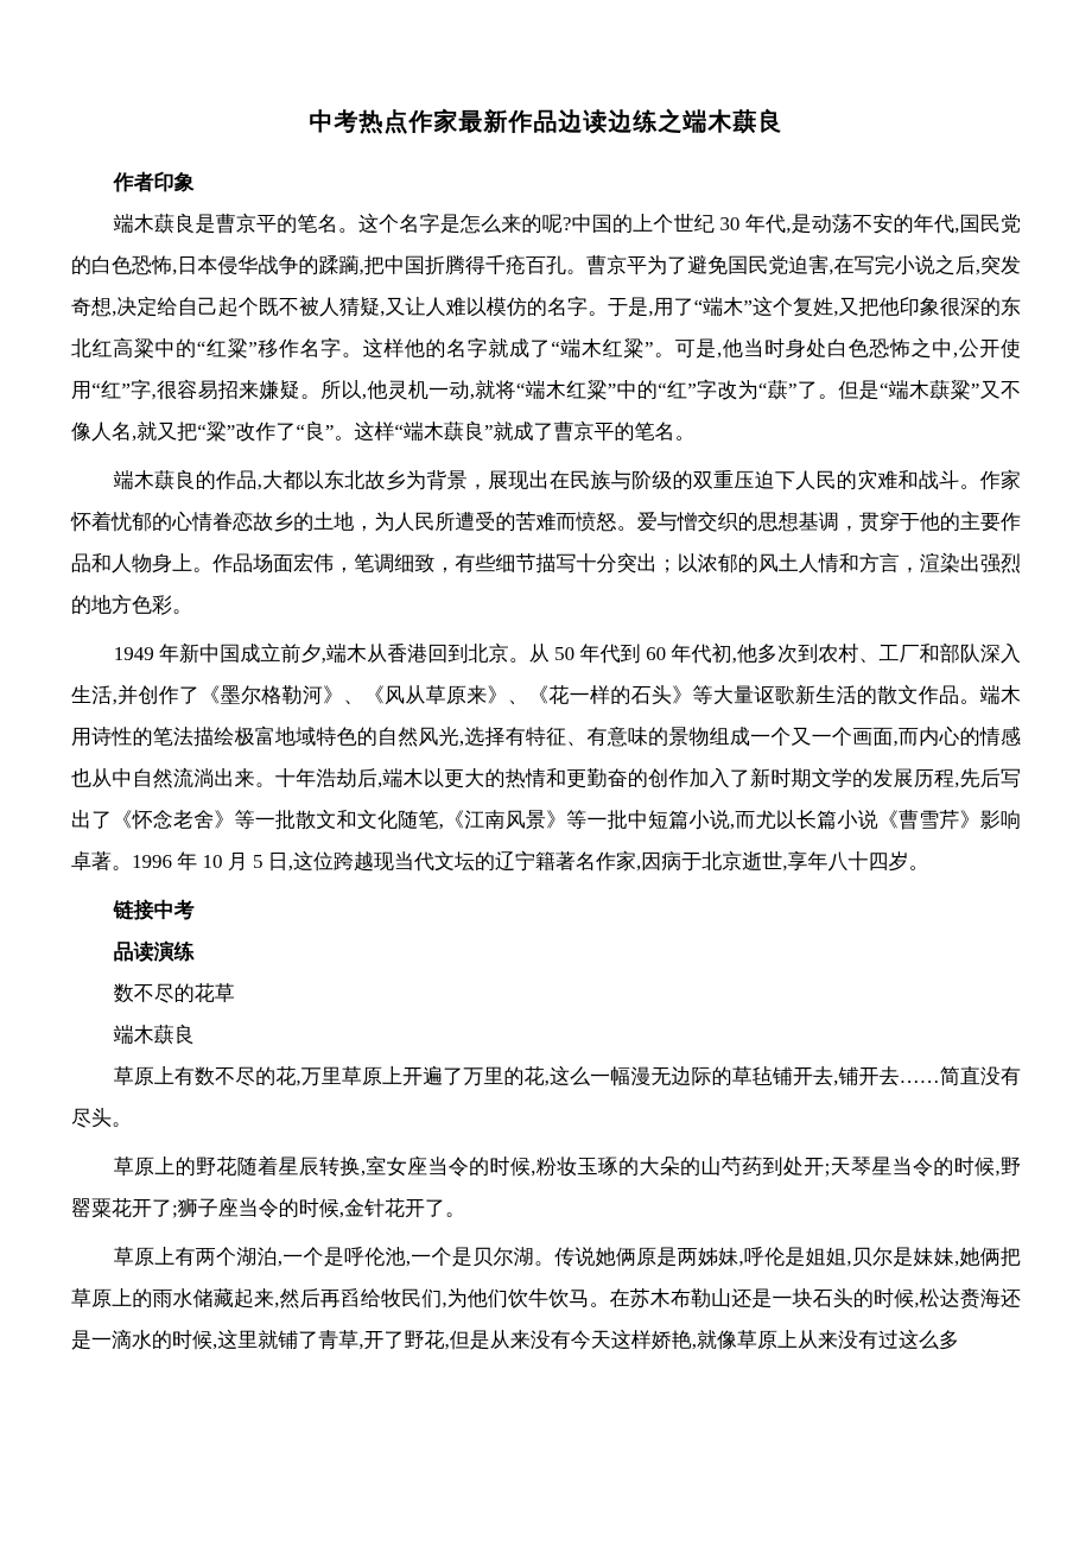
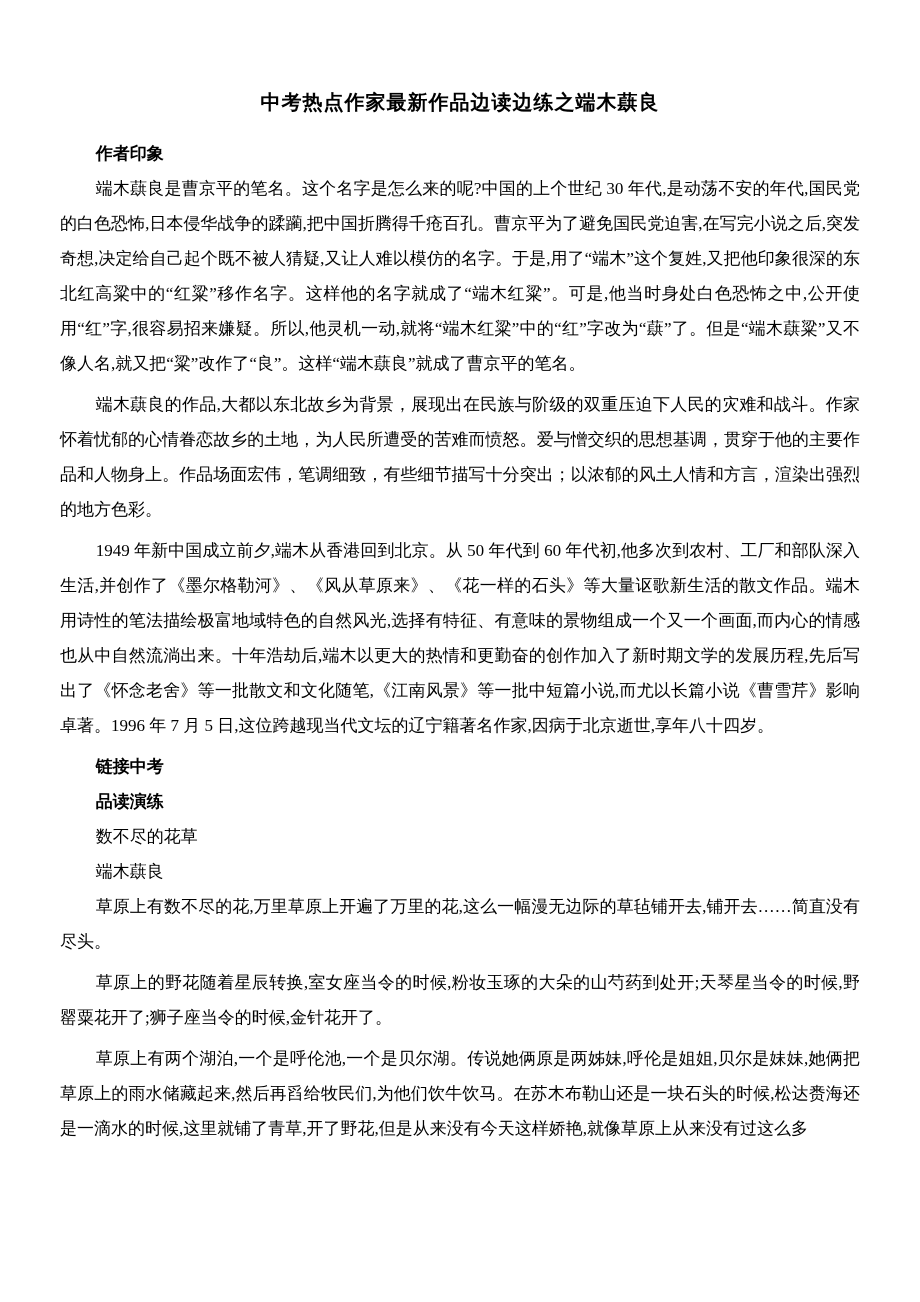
  中考热点作家最新作品边读边练之端木蕻良
  作者印象
  端木蕻良是曹京平的笔名。这个名字是怎么来的呢?中国的上个世纪 30 年代,是动荡不安的年代,国民党的白色恐怖,日本侵华战争的蹂躏,把中国折腾得千疮百孔。曹京平为了避免国民党迫害,在写完小说之后,突发奇想,决定给自己起个既不被人猜疑,又让人难以模仿的名字。于是,用了“端木”这个复姓,又把他印象很深的东北红高粱中的“红粱”移作名字。这样他的名字就成了“端木红粱”。可是,他当时身处白色恐怖之中,公开使用“红”字,很容易招来嫌疑。所以,他灵机一动,就将“端木红粱”中的“红”字改为“蕻”了。但是“端木蕻粱”又不像人名,就又把“粱”改作了“良”。这样“端木蕻良”就成了曹京平的笔名。
  端木蕻良的作品,大都以东北故乡为背景，展现出在民族与阶级的双重压迫下人民的灾难和战斗。作家怀着忧郁的心情眷恋故乡的土地，为人民所遭受的苦难而愤怒。爱与憎交织的思想基调，贯穿于他的主要作品和人物身上。作品场面宏伟，笔调细致，有些细节描写十分突出；以浓郁的风土人情和方言，渲染出强烈的地方色彩。
- 1949 年新中国成立前夕,端木从香港回到北京。从 50 年代到 60 年代初,他多次到农村、工厂和部队深入生活,并创作了《墨尔格勒河》、《风从草原来》、《花一样的石头》等大量讴歌新生活的散文作品。端木用诗性的笔法描绘极富地域特色的自然风光,选择有特征、有意味的景物组成一个又一个画面,而内心的情感也从中自然流淌出来。十年浩劫后,端木以更大的热情和更勤奋的创作加入了新时期文学的发展历程,先后写出了《怀念老舍》等一批散文和文化随笔,《江南风景》等一批中短篇小说,而尤以长篇小说《曹雪芹》影响卓著。1996 年 10 月 5 日,这位跨越现当代文坛的辽宁籍著名作家,因病于北京逝世,享年八十四岁。
+ 1949 年新中国成立前夕,端木从香港回到北京。从 50 年代到 60 年代初,他多次到农村、工厂和部队深入生活,并创作了《墨尔格勒河》、《风从草原来》、《花一样的石头》等大量讴歌新生活的散文作品。端木用诗性的笔法描绘极富地域特色的自然风光,选择有特征、有意味的景物组成一个又一个画面,而内心的情感也从中自然流淌出来。十年浩劫后,端木以更大的热情和更勤奋的创作加入了新时期文学的发展历程,先后写出了《怀念老舍》等一批散文和文化随笔,《江南风景》等一批中短篇小说,而尤以长篇小说《曹雪芹》影响卓著。1996 年 7 月 5 日,这位跨越现当代文坛的辽宁籍著名作家,因病于北京逝世,享年八十四岁。
  链接中考
  品读演练
  数不尽的花草
  端木蕻良
  草原上有数不尽的花,万里草原上开遍了万里的花,这么一幅漫无边际的草毡铺开去,铺开去……简直没有尽头。
  草原上的野花随着星辰转换,室女座当令的时候,粉妆玉琢的大朵的山芍药到处开;天琴星当令的时候,野罂粟花开了;狮子座当令的时候,金针花开了。
  草原上有两个湖泊,一个是呼伦池,一个是贝尔湖。传说她俩原是两姊妹,呼伦是姐姐,贝尔是妹妹,她俩把草原上的雨水储藏起来,然后再舀给牧民们,为他们饮牛饮马。在苏木布勒山还是一块石头的时候,松达赉海还是一滴水的时候,这里就铺了青草,开了野花,但是从来没有今天这样娇艳,就像草原上从来没有过这么多
